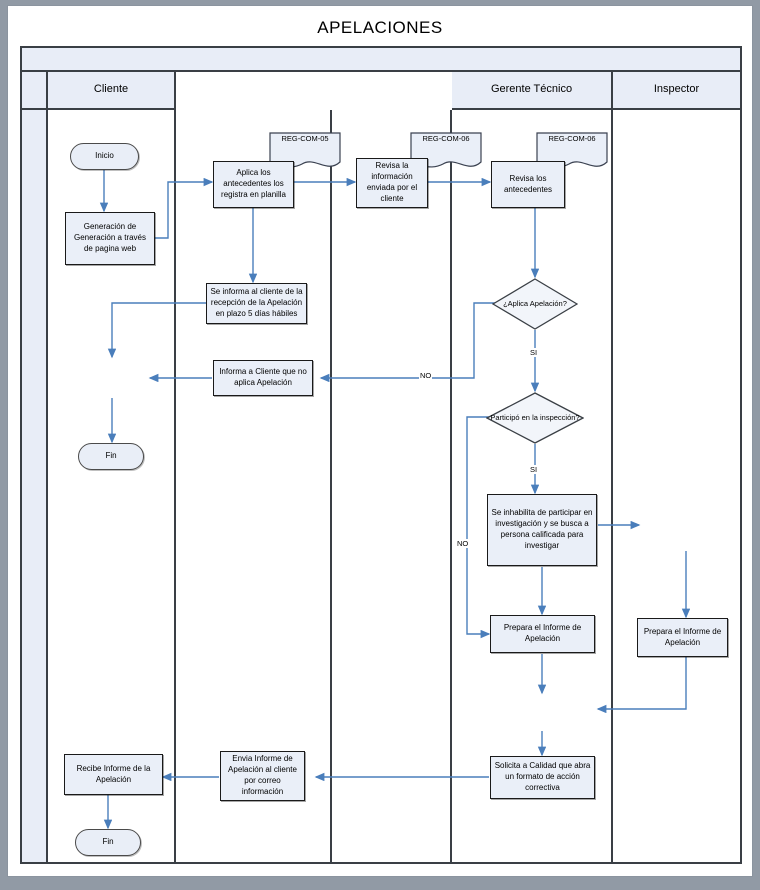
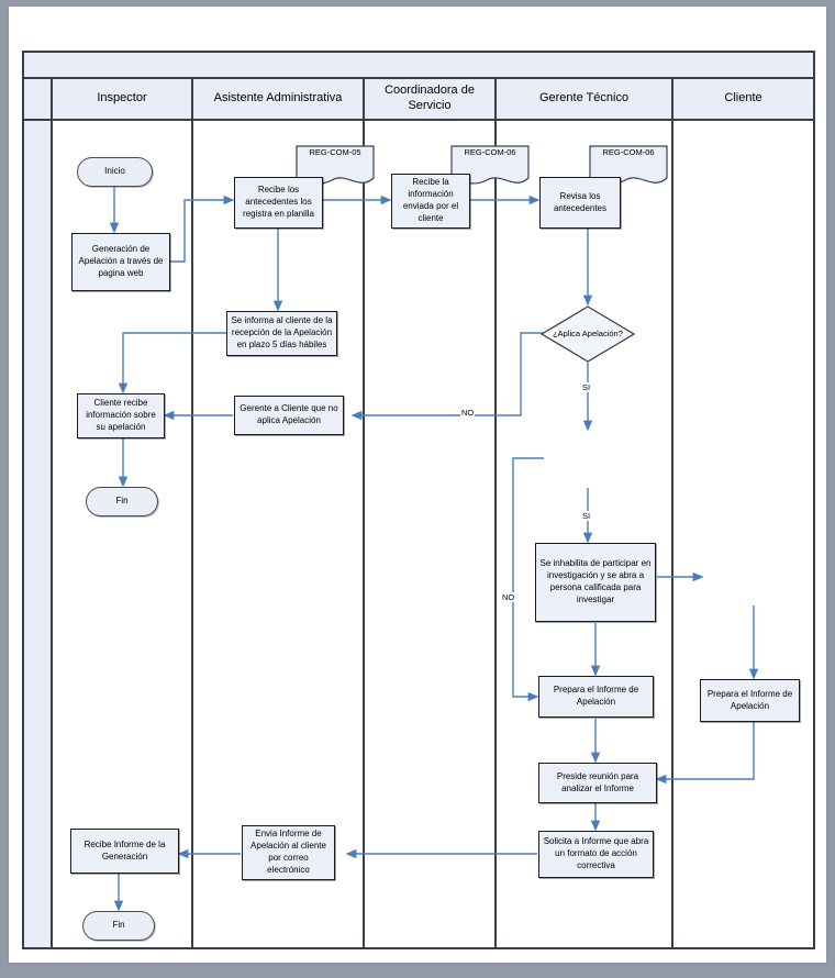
- APELACIONES
- Cliente
+ Inspector
+ Asistente Administrativa
+ Coordinadora de Servicio
  Gerente Técnico
- Inspector
+ Cliente
  Inicio
- Generación de Generación a través de pagina web
+ Generación de Apelación a través de pagina web
+ Cliente recibe información sobre su apelación
  Fin
- Recibe Informe de la Apelación
+ Recibe Informe de la Generación
  Fin
  REG-COM-05
- Aplica los antecedentes los registra en planilla
+ Recibe los antecedentes los registra en planilla
  Se informa al cliente de la recepción de la Apelación en plazo 5 días hábiles
- Informa a Cliente que no aplica Apelación
+ Gerente a Cliente que no aplica Apelación
- Envia Informe de Apelación al cliente por correo información
+ Envia Informe de Apelación al cliente por correo electrónico
  REG-COM-06
- Revisa la información enviada por el cliente
+ Recibe la información enviada por el cliente
  REG-COM-06
  Revisa los antecedentes
  ¿Aplica Apelación?
- Participó en la inspección?
- Se inhabilita de participar en investigación y se busca a persona calificada para investigar
+ Se inhabilita de participar en investigación y se abra a persona calificada para investigar
  Prepara el Informe de Apelación
+ Preside reunión para analizar el Informe
- Solicita a Calidad que abra un formato de acción correctiva
+ Solicita a Informe que abra un formato de acción correctiva
  Prepara el Informe de Apelación
  SI
  NO
  SI
  NO
